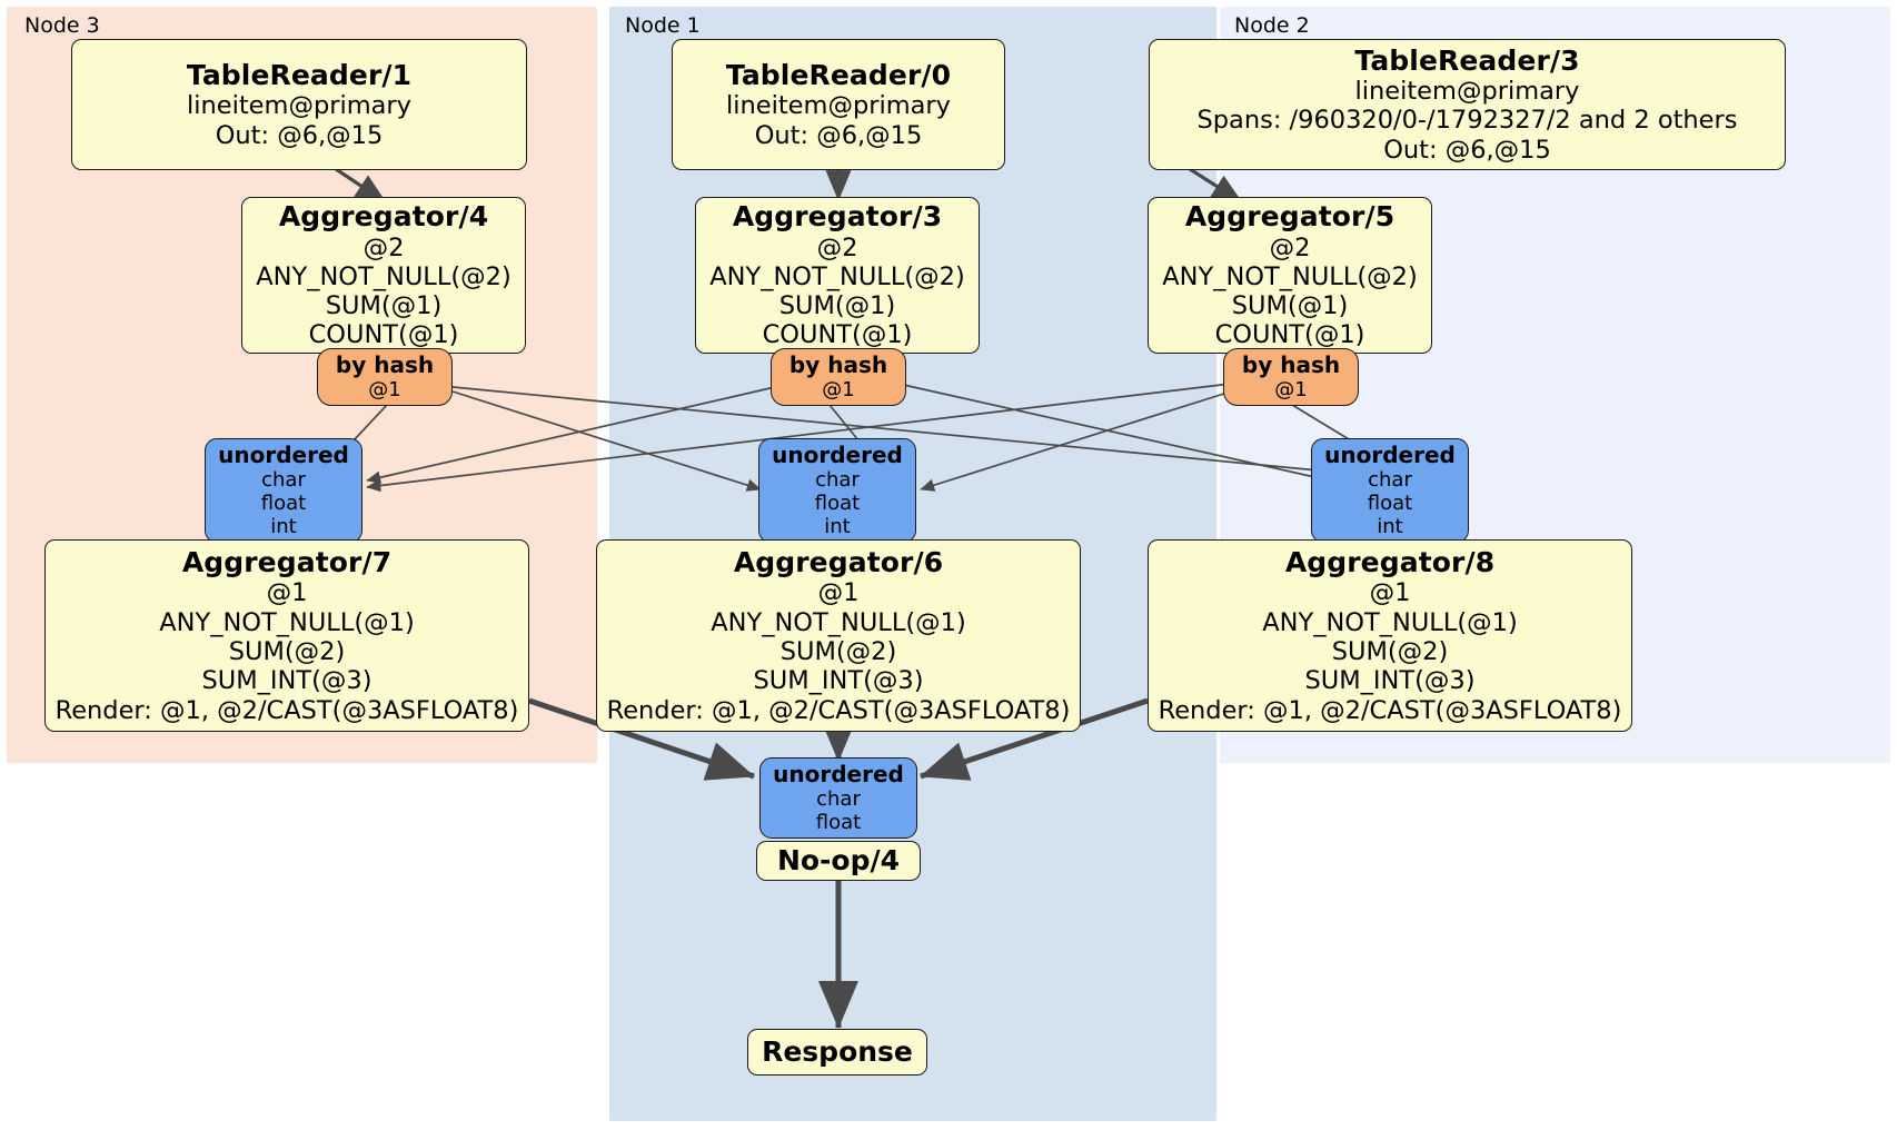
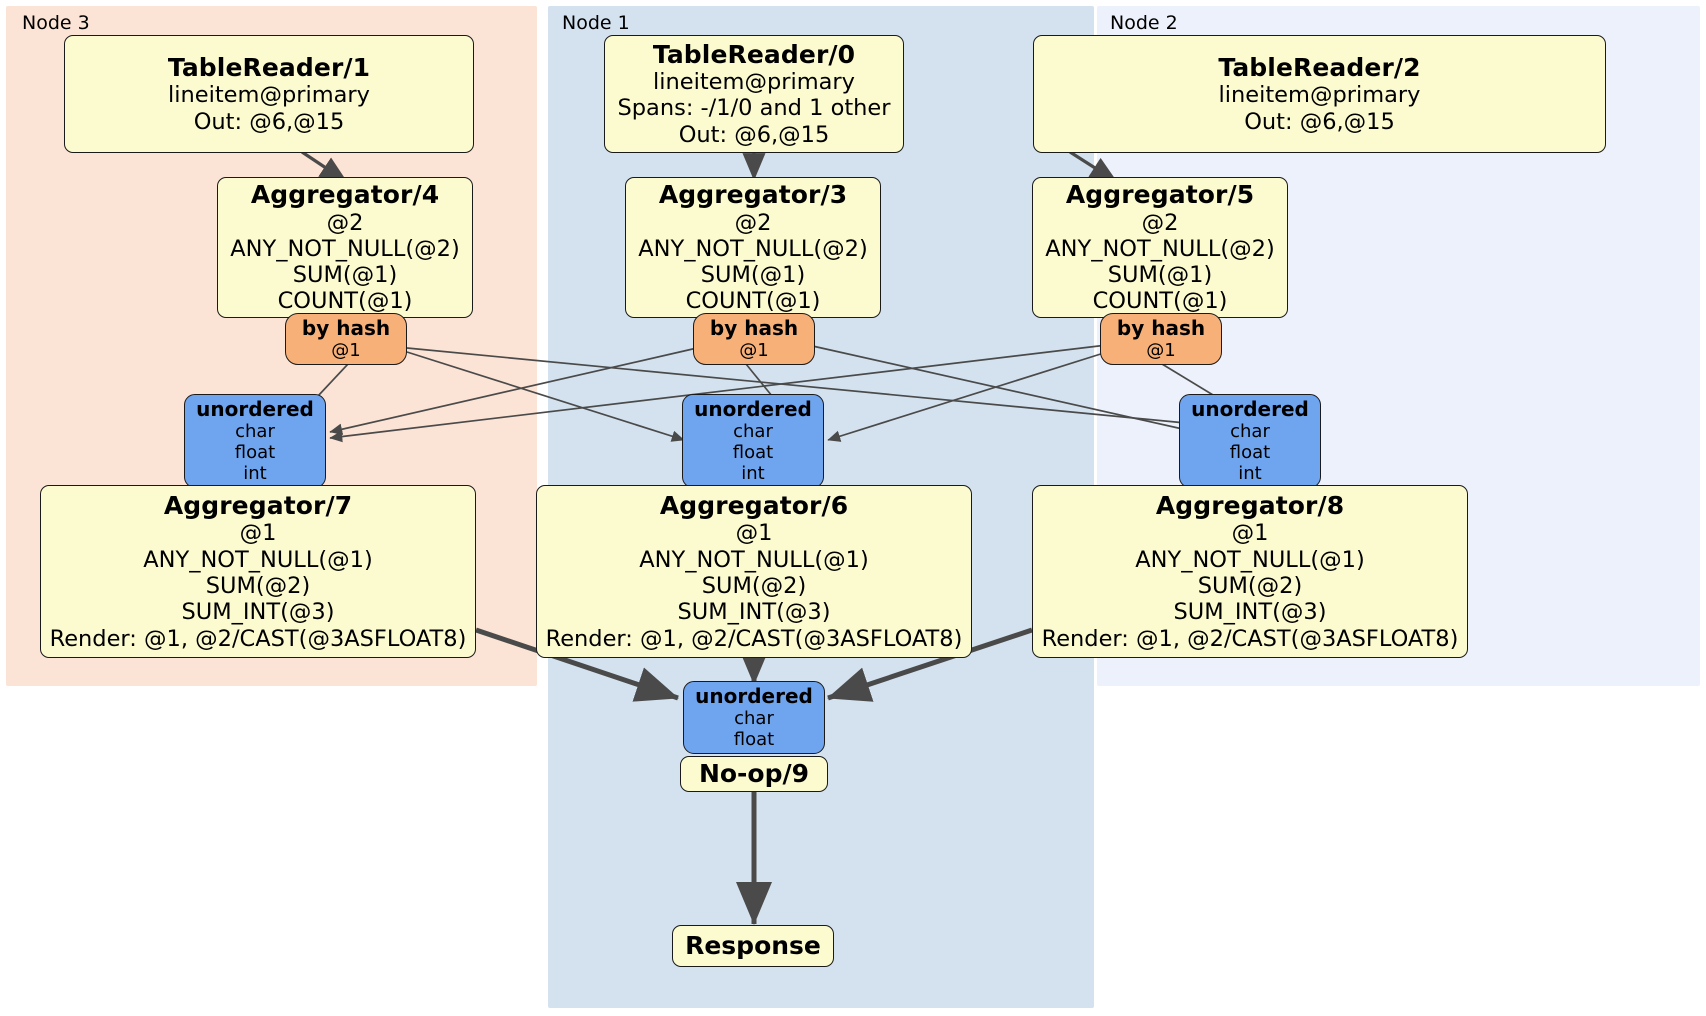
  Node 3
  Node 1
  Node 2
  TableReader/1
  lineitem@primary
  Out: @6,@15
  TableReader/0
  lineitem@primary
+ Spans: -/1/0 and 1 other
  Out: @6,@15
- TableReader/3
+ TableReader/2
  lineitem@primary
- Spans: /960320/0-/1792327/2 and 2 others
  Out: @6,@15
  Aggregator/4
  @2
  ANY_NOT_NULL(@2)
  SUM(@1)
  COUNT(@1)
  Aggregator/3
  @2
  ANY_NOT_NULL(@2)
  SUM(@1)
  COUNT(@1)
  Aggregator/5
  @2
  ANY_NOT_NULL(@2)
  SUM(@1)
  COUNT(@1)
  by hash
  @1
  by hash
  @1
  by hash
  @1
  unordered
  char
  float
  int
  unordered
  char
  float
  int
  unordered
  char
  float
  int
  Aggregator/7
  @1
  ANY_NOT_NULL(@1)
  SUM(@2)
  SUM_INT(@3)
  Render: @1, @2/CAST(@3ASFLOAT8)
  Aggregator/6
  @1
  ANY_NOT_NULL(@1)
  SUM(@2)
  SUM_INT(@3)
  Render: @1, @2/CAST(@3ASFLOAT8)
  Aggregator/8
  @1
  ANY_NOT_NULL(@1)
  SUM(@2)
  SUM_INT(@3)
  Render: @1, @2/CAST(@3ASFLOAT8)
  unordered
  char
  float
- No-op/4
+ No-op/9
  Response
